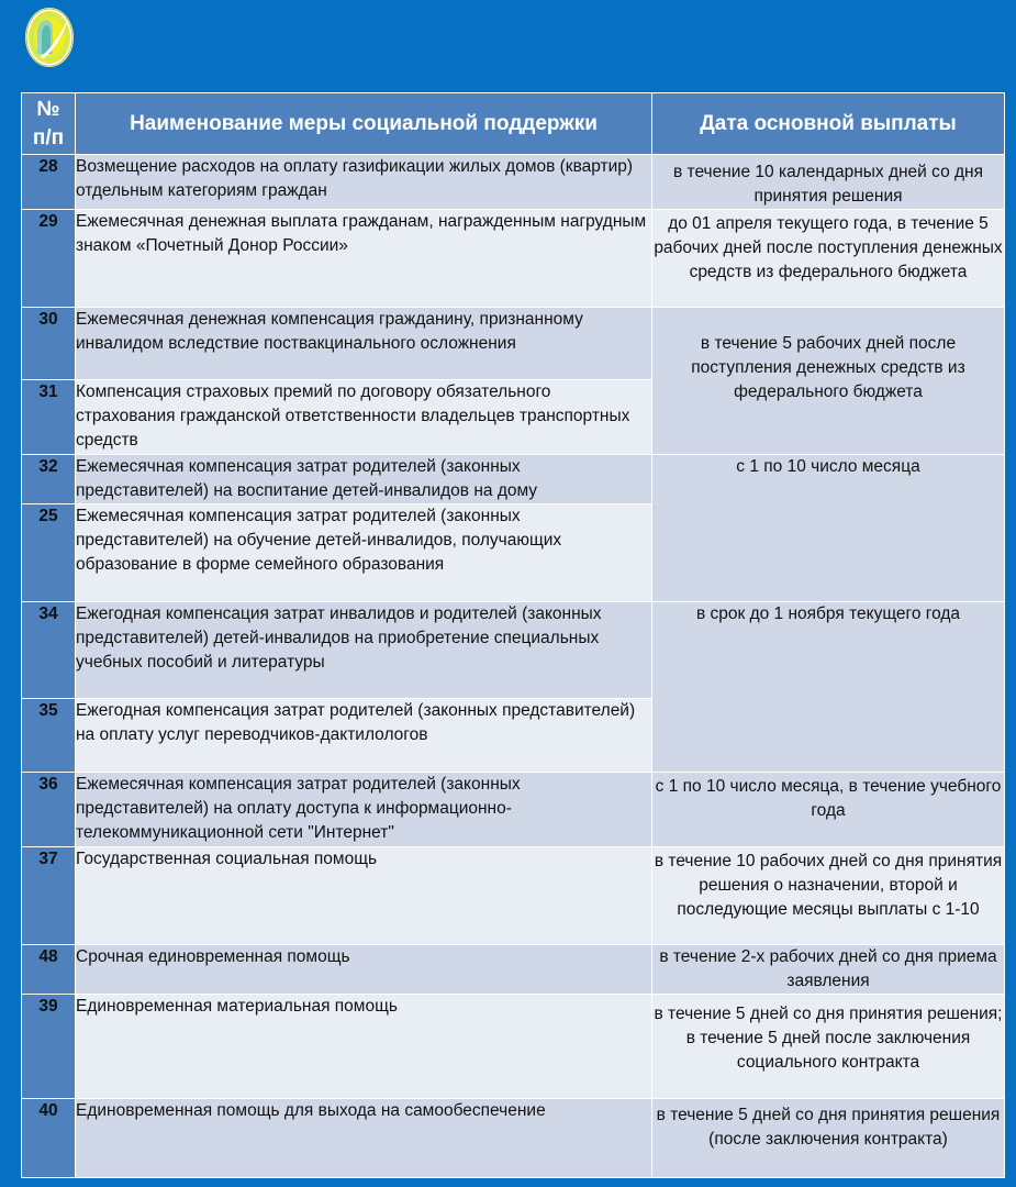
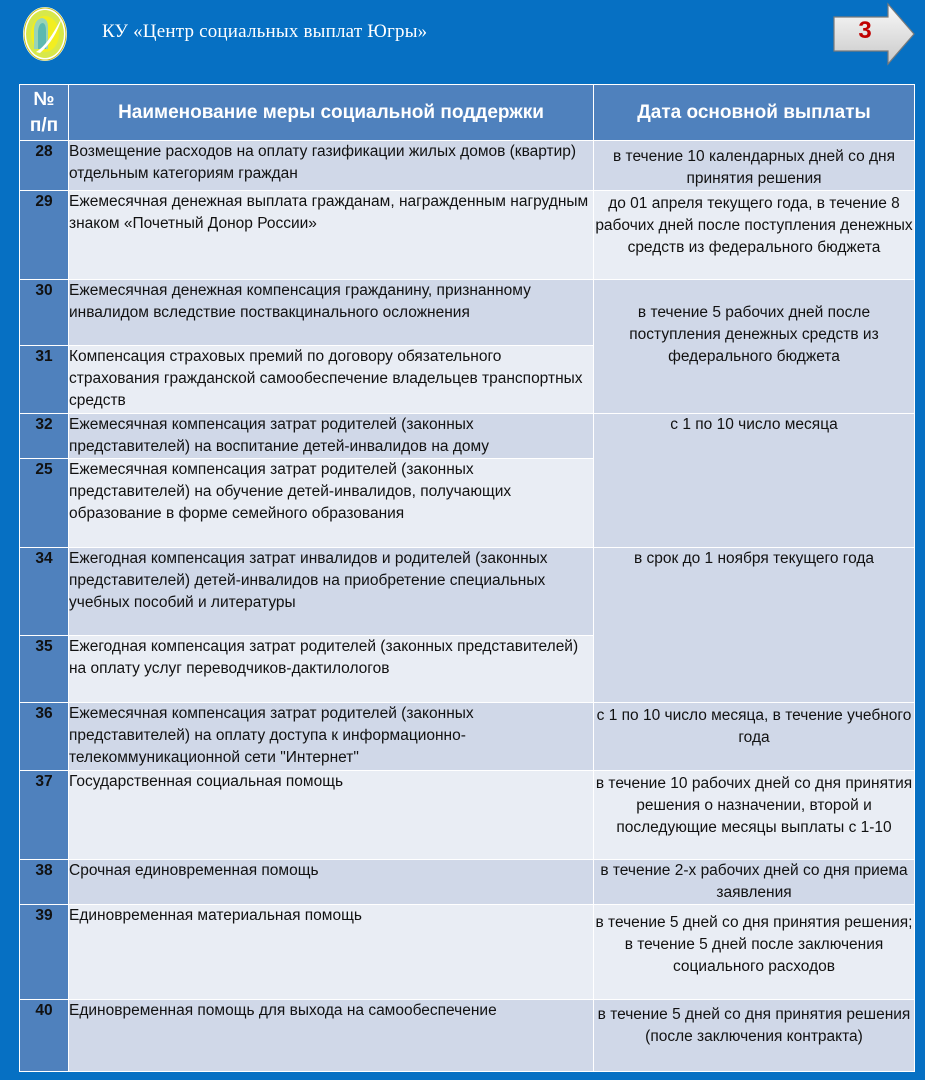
+ КУ «Центр социальных выплат Югры»
+ 3
  №п/п	Наименование меры социальной поддержки	Дата основной выплаты
  28	Возмещение расходов на оплату газификации жилых домов (квартир) отдельным категориям граждан	в течение 10 календарных дней со дня принятия решения
- 29	Ежемесячная денежная выплата гражданам, награжденным нагрудным знаком «Почетный Донор России»	до 01 апреля текущего года, в течение 5 рабочих дней после поступления денежных средств из федерального бюджета
+ 29	Ежемесячная денежная выплата гражданам, награжденным нагрудным знаком «Почетный Донор России»	до 01 апреля текущего года, в течение 8 рабочих дней после поступления денежных средств из федерального бюджета
  30	Ежемесячная денежная компенсация гражданину, признанному инвалидом вследствие поствакцинального осложнения	в течение 5 рабочих дней после поступления денежных средств из федерального бюджета
- 31	Компенсация страховых премий по договору обязательного страхования гражданской ответственности владельцев транспортных средств
+ 31	Компенсация страховых премий по договору обязательного страхования гражданской самообеспечение владельцев транспортных средств
  32	Ежемесячная компенсация затрат родителей (законных представителей) на воспитание детей-инвалидов на дому	с 1 по 10 число месяца
  25	Ежемесячная компенсация затрат родителей (законных представителей) на обучение детей-инвалидов, получающих образование в форме семейного образования
  34	Ежегодная компенсация затрат инвалидов и родителей (законных представителей) детей-инвалидов на приобретение специальных учебных пособий и литературы	в срок до 1 ноября текущего года
  35	Ежегодная компенсация затрат родителей (законных представителей) на оплату услуг переводчиков-дактилологов
  36	Ежемесячная компенсация затрат родителей (законных представителей) на оплату доступа к информационно-телекоммуникационной сети "Интернет"	с 1 по 10 число месяца, в течение учебного года
  37	Государственная социальная помощь	в течение 10 рабочих дней со дня принятия решения о назначении, второй и последующие месяцы выплаты с 1-10
- 48	Срочная единовременная помощь	в течение 2-х рабочих дней со дня приема заявления
+ 38	Срочная единовременная помощь	в течение 2-х рабочих дней со дня приема заявления
- 39	Единовременная материальная помощь	в течение 5 дней со дня принятия решения; в течение 5 дней после заключения социального контракта
+ 39	Единовременная материальная помощь	в течение 5 дней со дня принятия решения; в течение 5 дней после заключения социального расходов
  40	Единовременная помощь для выхода на самообеспечение	в течение 5 дней со дня принятия решения (после заключения контракта)
